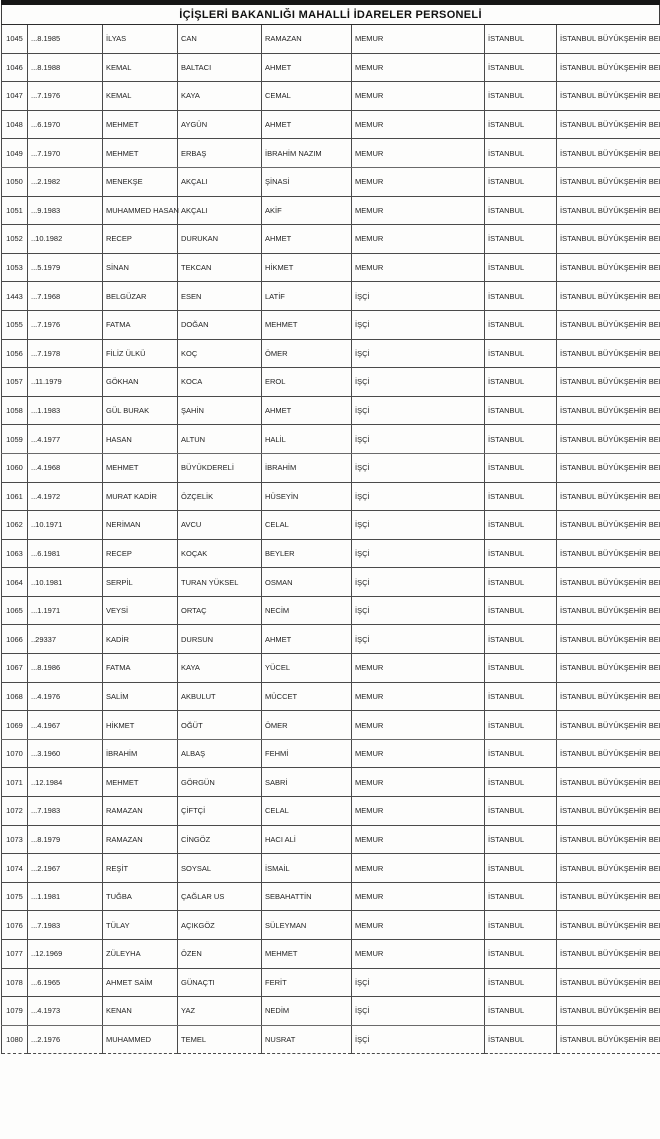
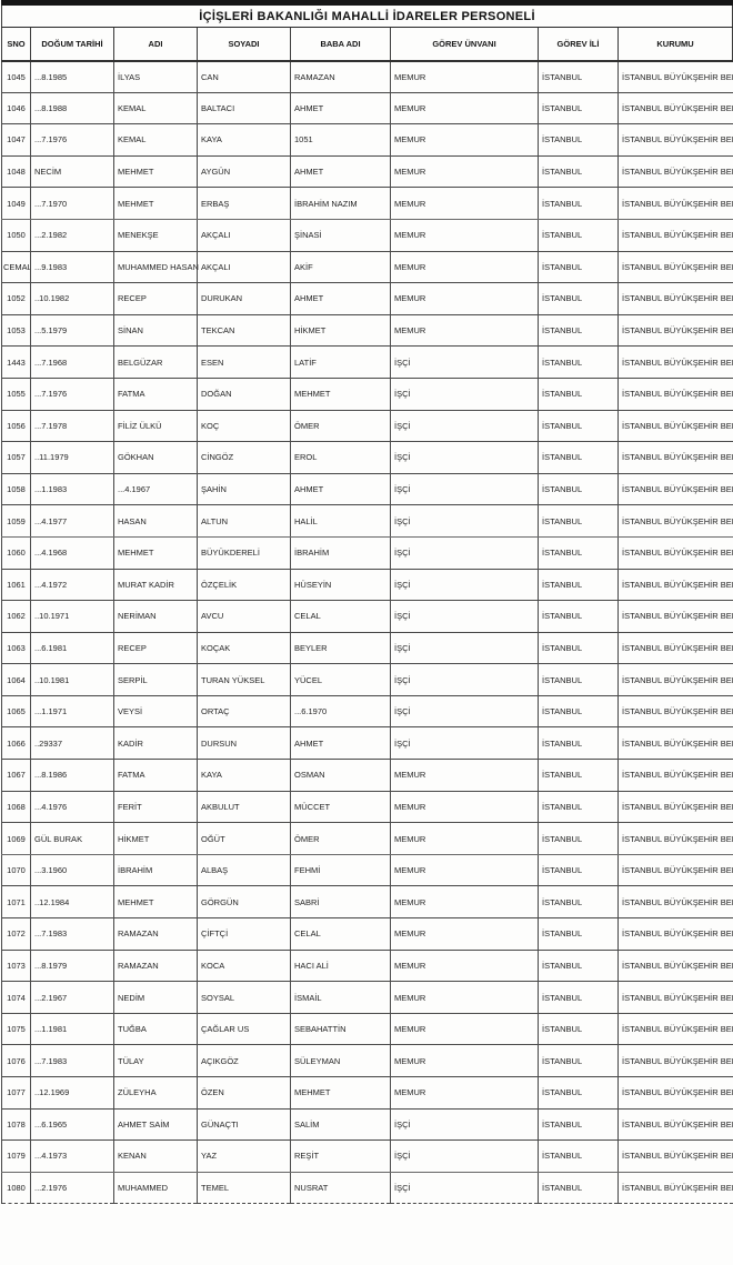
  İÇİŞLERİ BAKANLIĞI MAHALLİ İDARELER PERSONELİ
+ SNO	DOĞUM TARİHİ	ADI	SOYADI	BABA ADI	GÖREV ÜNVANI	GÖREV İLİ	KURUMU
  1045	...8.1985	İLYAS	CAN	RAMAZAN	MEMUR	İSTANBUL	İSTANBUL BÜYÜKŞEHİR BE
  1046	...8.1988	KEMAL	BALTACI	AHMET	MEMUR	İSTANBUL	İSTANBUL BÜYÜKŞEHİR BE
- 1047	...7.1976	KEMAL	KAYA	CEMAL	MEMUR	İSTANBUL	İSTANBUL BÜYÜKŞEHİR BE
+ 1047	...7.1976	KEMAL	KAYA	1051	MEMUR	İSTANBUL	İSTANBUL BÜYÜKŞEHİR BE
- 1048	...6.1970	MEHMET	AYGÜN	AHMET	MEMUR	İSTANBUL	İSTANBUL BÜYÜKŞEHİR BE
+ 1048	NECİM	MEHMET	AYGÜN	AHMET	MEMUR	İSTANBUL	İSTANBUL BÜYÜKŞEHİR BE
  1049	...7.1970	MEHMET	ERBAŞ	İBRAHİM NAZIM	MEMUR	İSTANBUL	İSTANBUL BÜYÜKŞEHİR BE
  1050	...2.1982	MENEKŞE	AKÇALI	ŞİNASİ	MEMUR	İSTANBUL	İSTANBUL BÜYÜKŞEHİR BE
- 1051	...9.1983	MUHAMMED HASAN	AKÇALI	AKİF	MEMUR	İSTANBUL	İSTANBUL BÜYÜKŞEHİR BE
+ CEMAL	...9.1983	MUHAMMED HASAN	AKÇALI	AKİF	MEMUR	İSTANBUL	İSTANBUL BÜYÜKŞEHİR BE
  1052	..10.1982	RECEP	DURUKAN	AHMET	MEMUR	İSTANBUL	İSTANBUL BÜYÜKŞEHİR BE
  1053	...5.1979	SİNAN	TEKCAN	HİKMET	MEMUR	İSTANBUL	İSTANBUL BÜYÜKŞEHİR BE
  1443	...7.1968	BELGÜZAR	ESEN	LATİF	İŞÇİ	İSTANBUL	İSTANBUL BÜYÜKŞEHİR BE
  1055	...7.1976	FATMA	DOĞAN	MEHMET	İŞÇİ	İSTANBUL	İSTANBUL BÜYÜKŞEHİR BE
  1056	...7.1978	FİLİZ ÜLKÜ	KOÇ	ÖMER	İŞÇİ	İSTANBUL	İSTANBUL BÜYÜKŞEHİR BE
- 1057	..11.1979	GÖKHAN	KOCA	EROL	İŞÇİ	İSTANBUL	İSTANBUL BÜYÜKŞEHİR BE
+ 1057	..11.1979	GÖKHAN	CİNGÖZ	EROL	İŞÇİ	İSTANBUL	İSTANBUL BÜYÜKŞEHİR BE
- 1058	...1.1983	GÜL BURAK	ŞAHİN	AHMET	İŞÇİ	İSTANBUL	İSTANBUL BÜYÜKŞEHİR BE
+ 1058	...1.1983	...4.1967	ŞAHİN	AHMET	İŞÇİ	İSTANBUL	İSTANBUL BÜYÜKŞEHİR BE
  1059	...4.1977	HASAN	ALTUN	HALİL	İŞÇİ	İSTANBUL	İSTANBUL BÜYÜKŞEHİR BE
  1060	...4.1968	MEHMET	BÜYÜKDERELİ	İBRAHİM	İŞÇİ	İSTANBUL	İSTANBUL BÜYÜKŞEHİR BE
  1061	...4.1972	MURAT KADİR	ÖZÇELİK	HÜSEYİN	İŞÇİ	İSTANBUL	İSTANBUL BÜYÜKŞEHİR BE
  1062	..10.1971	NERİMAN	AVCU	CELAL	İŞÇİ	İSTANBUL	İSTANBUL BÜYÜKŞEHİR BE
  1063	...6.1981	RECEP	KOÇAK	BEYLER	İŞÇİ	İSTANBUL	İSTANBUL BÜYÜKŞEHİR BE
- 1064	..10.1981	SERPİL	TURAN YÜKSEL	OSMAN	İŞÇİ	İSTANBUL	İSTANBUL BÜYÜKŞEHİR BE
+ 1064	..10.1981	SERPİL	TURAN YÜKSEL	YÜCEL	İŞÇİ	İSTANBUL	İSTANBUL BÜYÜKŞEHİR BE
- 1065	...1.1971	VEYSİ	ORTAÇ	NECİM	İŞÇİ	İSTANBUL	İSTANBUL BÜYÜKŞEHİR BE
+ 1065	...1.1971	VEYSİ	ORTAÇ	...6.1970	İŞÇİ	İSTANBUL	İSTANBUL BÜYÜKŞEHİR BE
  1066	..29337	KADİR	DURSUN	AHMET	İŞÇİ	İSTANBUL	İSTANBUL BÜYÜKŞEHİR BE
- 1067	...8.1986	FATMA	KAYA	YÜCEL	MEMUR	İSTANBUL	İSTANBUL BÜYÜKŞEHİR BE
+ 1067	...8.1986	FATMA	KAYA	OSMAN	MEMUR	İSTANBUL	İSTANBUL BÜYÜKŞEHİR BE
- 1068	...4.1976	SALİM	AKBULUT	MÜCCET	MEMUR	İSTANBUL	İSTANBUL BÜYÜKŞEHİR BE
+ 1068	...4.1976	FERİT	AKBULUT	MÜCCET	MEMUR	İSTANBUL	İSTANBUL BÜYÜKŞEHİR BE
- 1069	...4.1967	HİKMET	OĞÜT	ÖMER	MEMUR	İSTANBUL	İSTANBUL BÜYÜKŞEHİR BE
+ 1069	GÜL BURAK	HİKMET	OĞÜT	ÖMER	MEMUR	İSTANBUL	İSTANBUL BÜYÜKŞEHİR BE
  1070	...3.1960	İBRAHİM	ALBAŞ	FEHMİ	MEMUR	İSTANBUL	İSTANBUL BÜYÜKŞEHİR BE
  1071	..12.1984	MEHMET	GÖRGÜN	SABRİ	MEMUR	İSTANBUL	İSTANBUL BÜYÜKŞEHİR BE
  1072	...7.1983	RAMAZAN	ÇİFTÇİ	CELAL	MEMUR	İSTANBUL	İSTANBUL BÜYÜKŞEHİR BE
- 1073	...8.1979	RAMAZAN	CİNGÖZ	HACI ALİ	MEMUR	İSTANBUL	İSTANBUL BÜYÜKŞEHİR BE
+ 1073	...8.1979	RAMAZAN	KOCA	HACI ALİ	MEMUR	İSTANBUL	İSTANBUL BÜYÜKŞEHİR BE
- 1074	...2.1967	REŞİT	SOYSAL	İSMAİL	MEMUR	İSTANBUL	İSTANBUL BÜYÜKŞEHİR BE
+ 1074	...2.1967	NEDİM	SOYSAL	İSMAİL	MEMUR	İSTANBUL	İSTANBUL BÜYÜKŞEHİR BE
  1075	...1.1981	TUĞBA	ÇAĞLAR US	SEBAHATTİN	MEMUR	İSTANBUL	İSTANBUL BÜYÜKŞEHİR BE
  1076	...7.1983	TÜLAY	AÇIKGÖZ	SÜLEYMAN	MEMUR	İSTANBUL	İSTANBUL BÜYÜKŞEHİR BE
  1077	..12.1969	ZÜLEYHA	ÖZEN	MEHMET	MEMUR	İSTANBUL	İSTANBUL BÜYÜKŞEHİR BE
- 1078	...6.1965	AHMET SAİM	GÜNAÇTI	FERİT	İŞÇİ	İSTANBUL	İSTANBUL BÜYÜKŞEHİR BE
+ 1078	...6.1965	AHMET SAİM	GÜNAÇTI	SALİM	İŞÇİ	İSTANBUL	İSTANBUL BÜYÜKŞEHİR BE
- 1079	...4.1973	KENAN	YAZ	NEDİM	İŞÇİ	İSTANBUL	İSTANBUL BÜYÜKŞEHİR BE
+ 1079	...4.1973	KENAN	YAZ	REŞİT	İŞÇİ	İSTANBUL	İSTANBUL BÜYÜKŞEHİR BE
  1080	...2.1976	MUHAMMED	TEMEL	NUSRAT	İŞÇİ	İSTANBUL	İSTANBUL BÜYÜKŞEHİR BE
